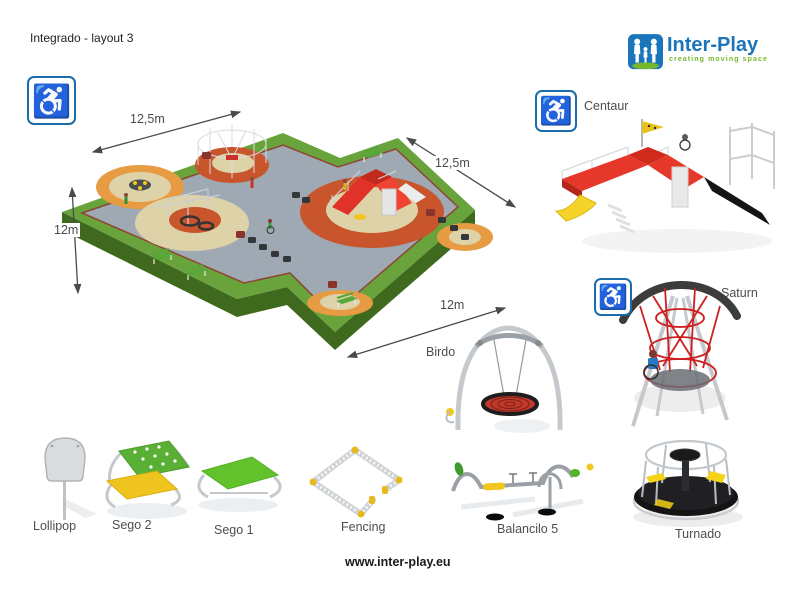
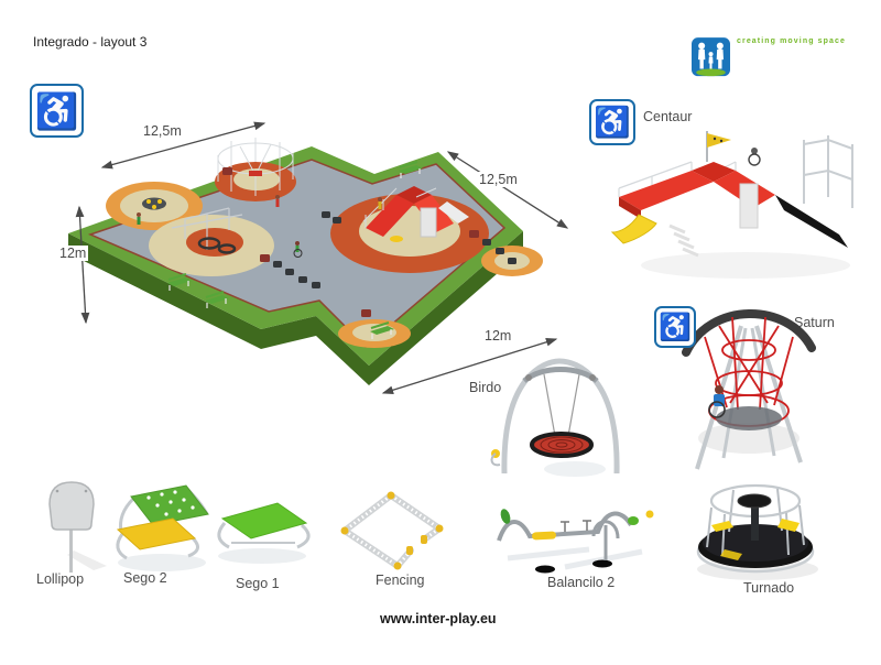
  Integrado - layout 3
  ♿
  ♿
  ♿
- Inter-Play
  12,5m
  12m
  12,5m
  12m
  Centaur
  Saturn
  Birdo
  Lollipop
  Sego 2
  Sego 1
  Fencing
- Balancilo 5
+ Balancilo 2
  Turnado
  www.inter-play.eu
